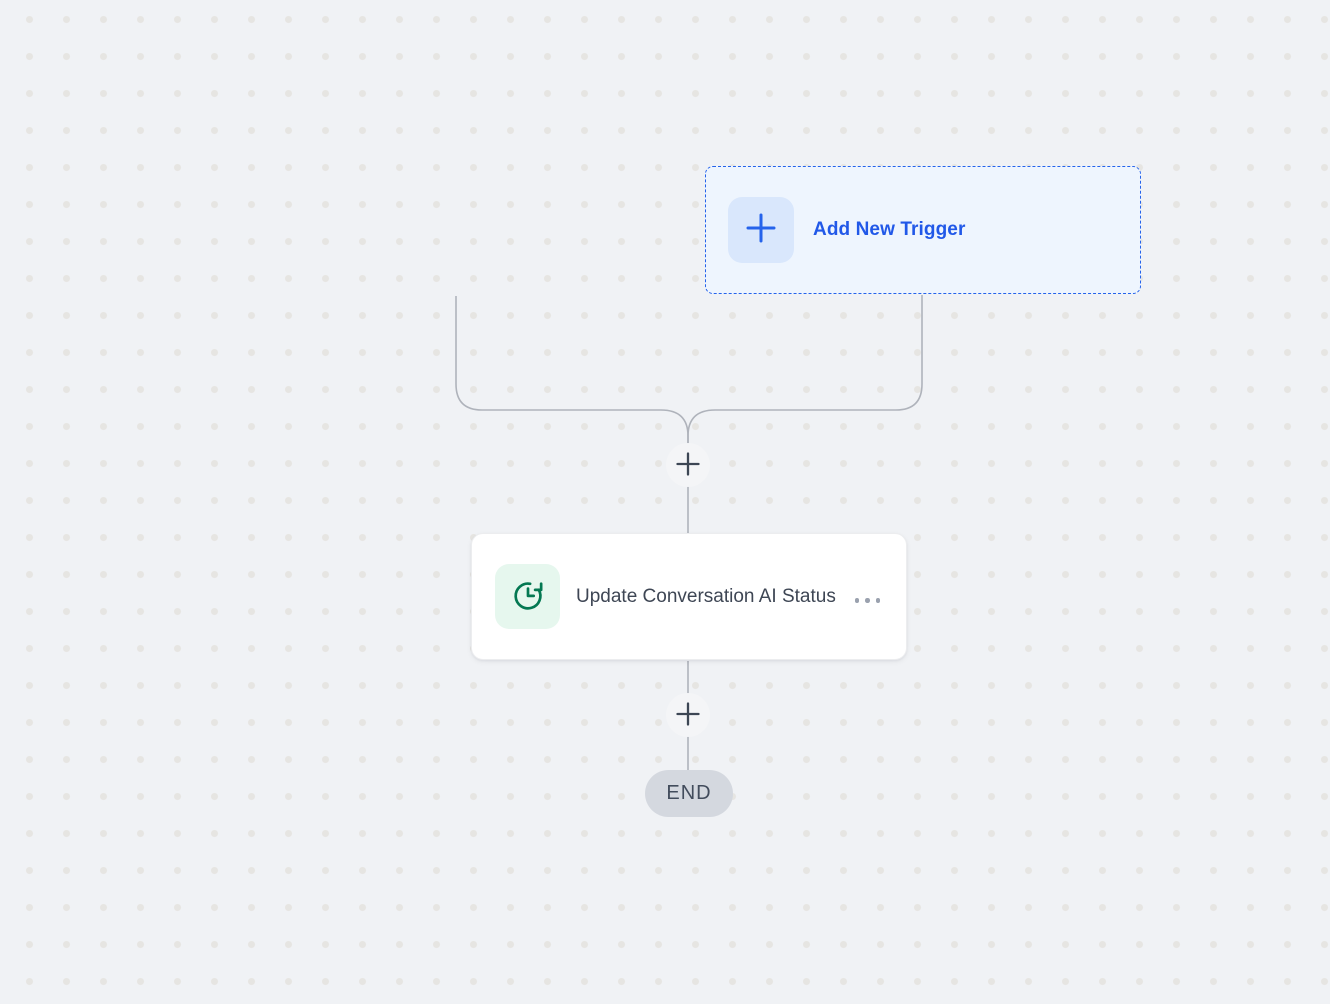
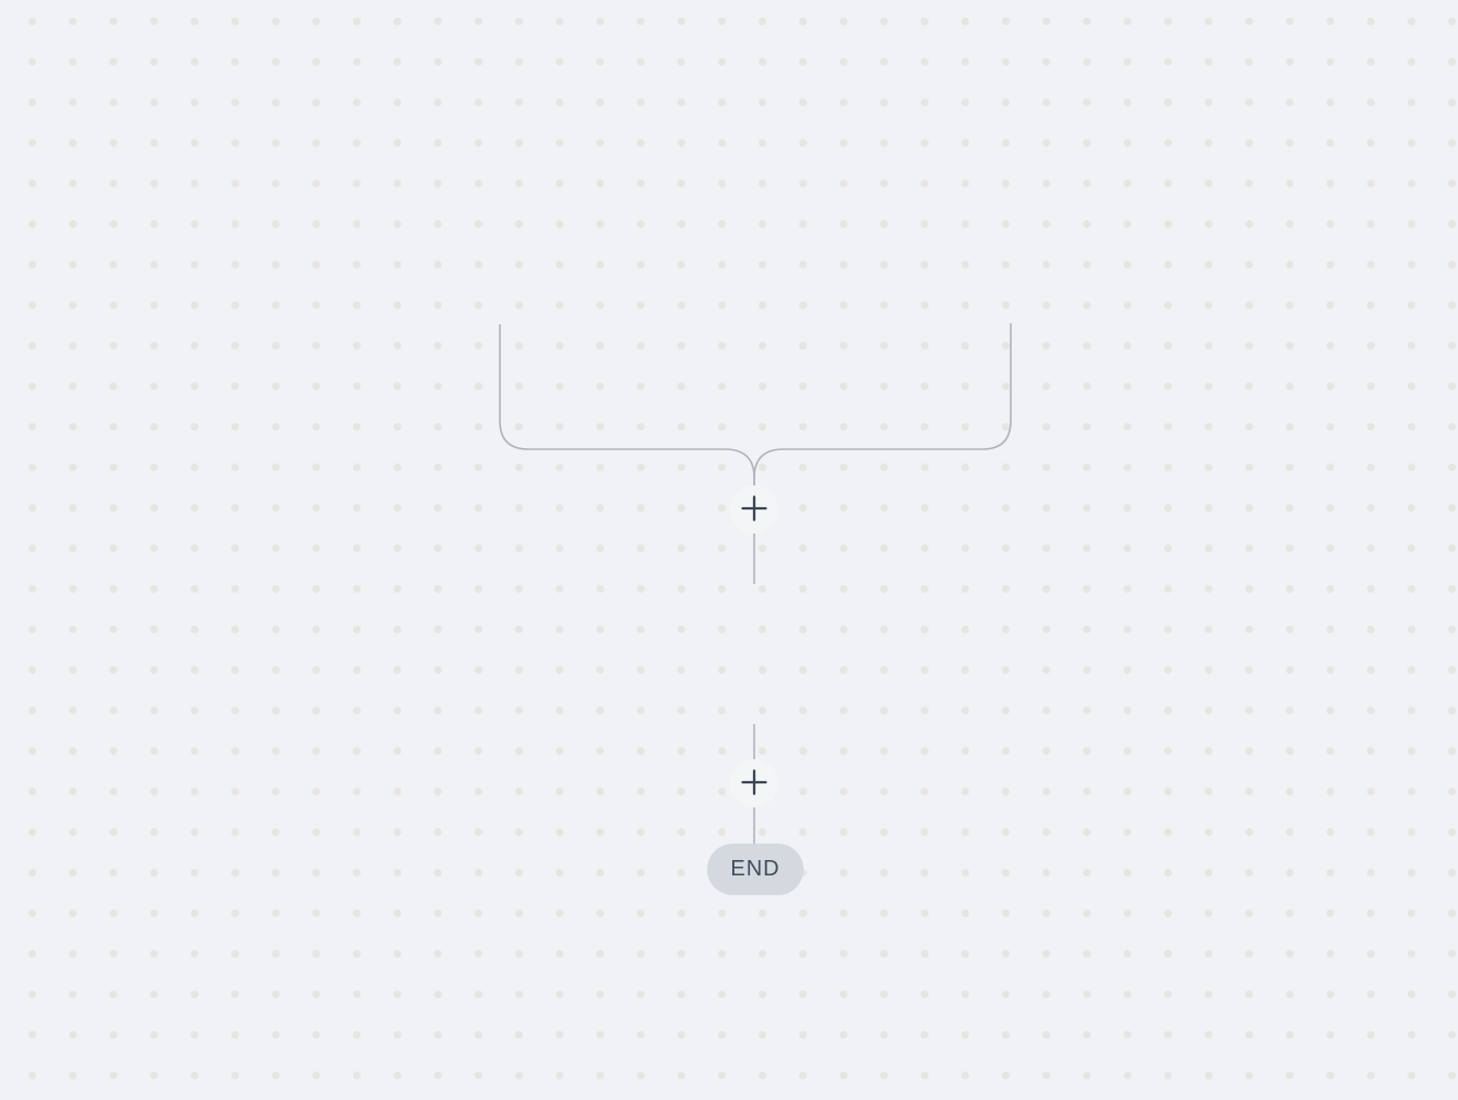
- Add New Trigger
- Update Conversation AI Status
  END
